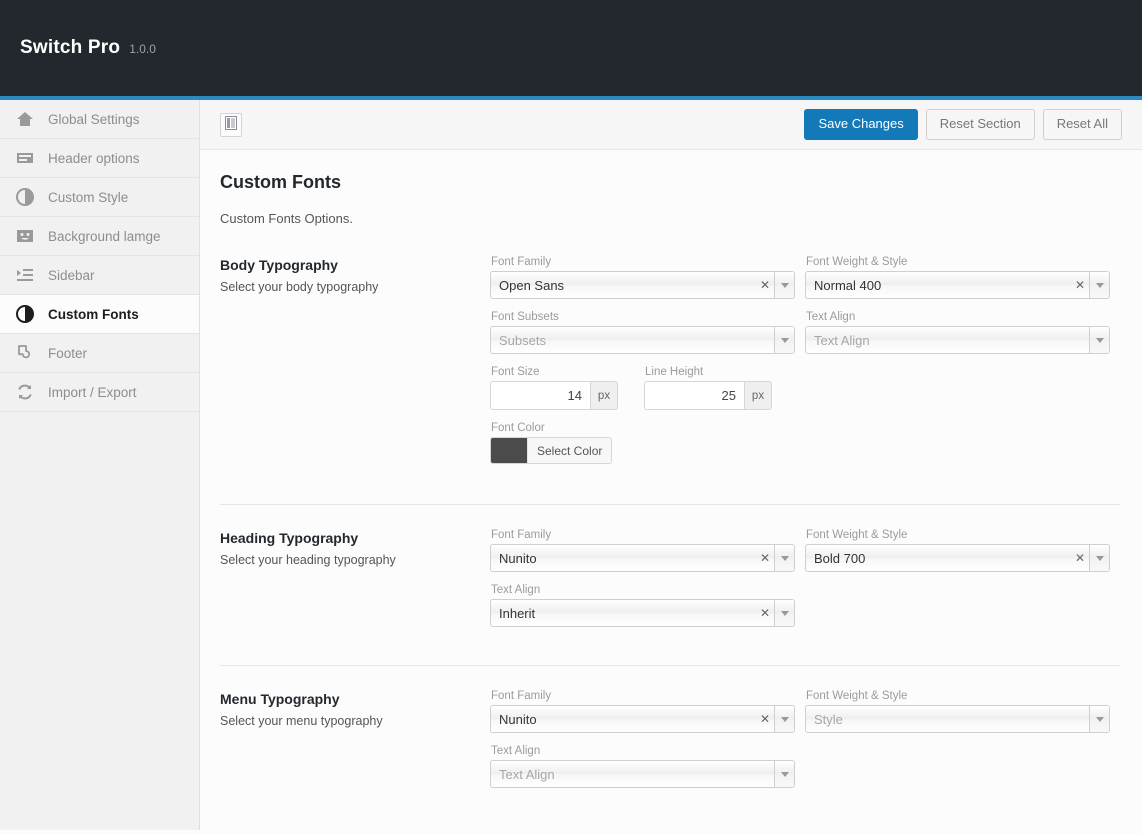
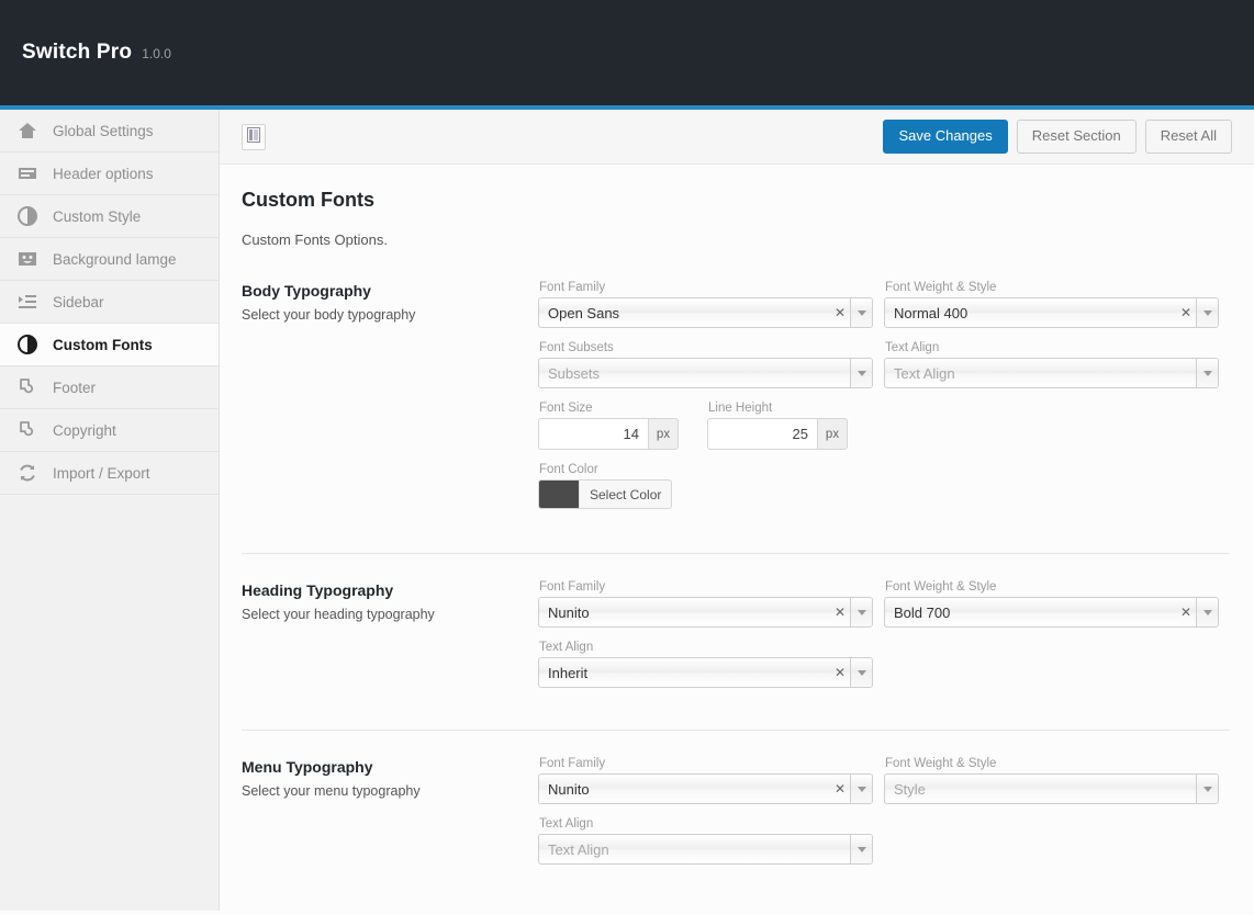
  Switch Pro
  1.0.0
  Global Settings
  Header options
  Custom Style
  Background lamge
  Sidebar
  Custom Fonts
  Footer
+ Copyright
  Import / Export
  Save Changes
  Reset Section
  Reset All
  Custom Fonts
  Custom Fonts Options.
  Body Typography
  Select your body typography
  Font Family
  Open Sans
  ✕
  Font Subsets
  Subsets
  Font Size
  14
  px
  Line Height
  25
  px
  Font Color
  Select Color
  Font Weight & Style
  Normal 400
  ✕
  Text Align
  Text Align
  Heading Typography
  Select your heading typography
  Font Family
  Nunito
  ✕
  Text Align
  Inherit
  ✕
  Font Weight & Style
  Bold 700
  ✕
  Menu Typography
  Select your menu typography
  Font Family
  Nunito
  ✕
  Text Align
  Text Align
  Font Weight & Style
  Style
